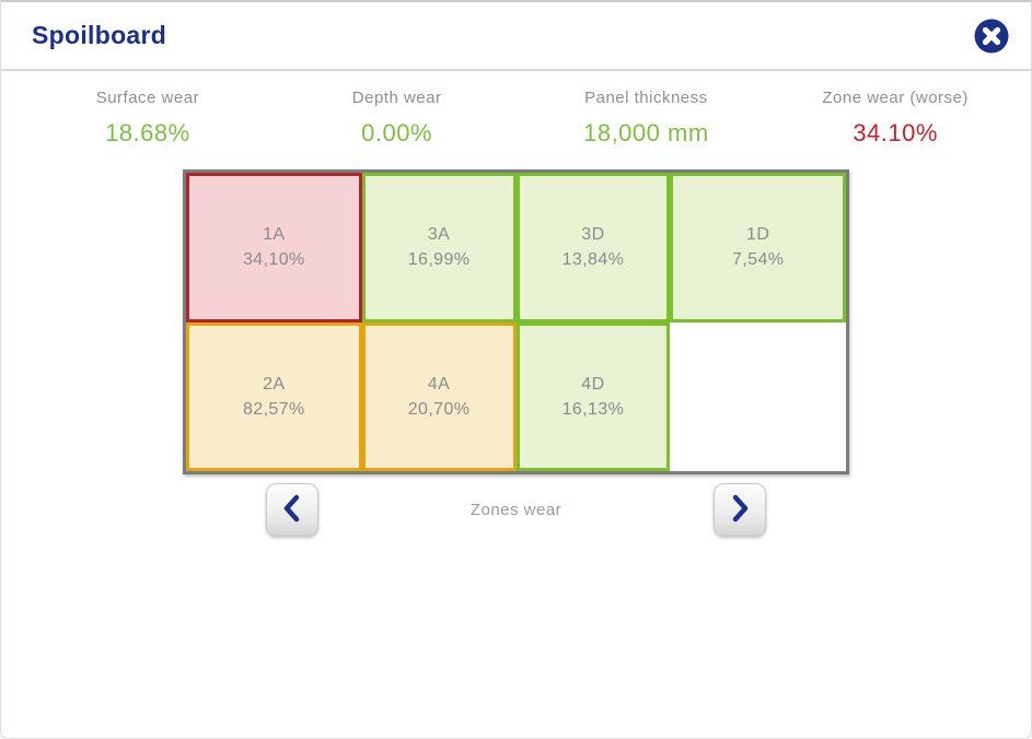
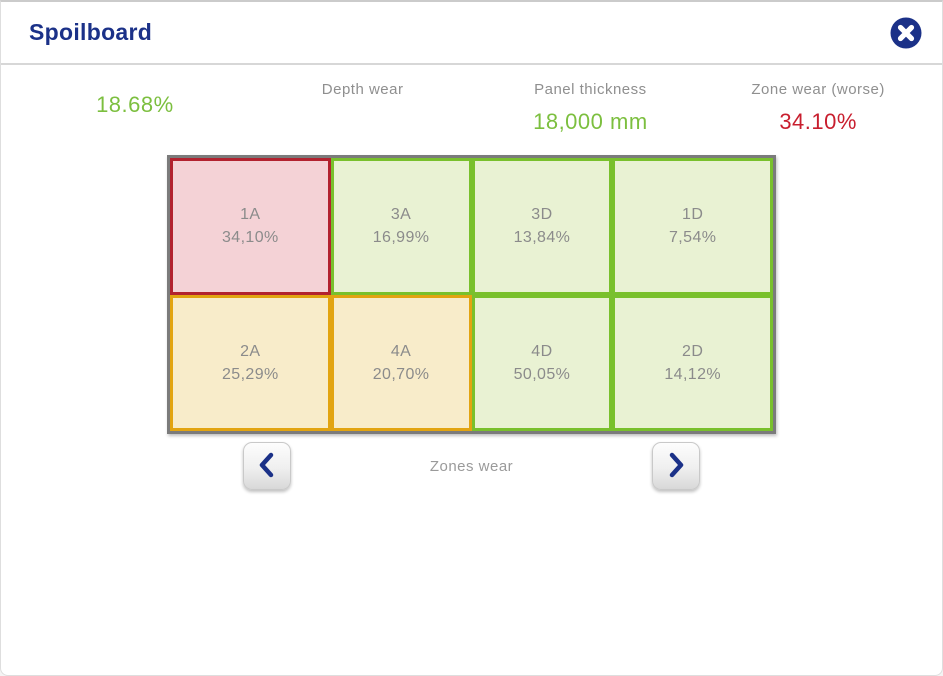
  Spoilboard
- Surface wear
  18.68%
  Depth wear
- 0.00%
  Panel thickness
  18,000 mm
  Zone wear (worse)
  34.10%
  1A
  34,10%
  3A
  16,99%
  3D
  13,84%
  1D
  7,54%
  2A
- 82,57%
+ 25,29%
  4A
  20,70%
  4D
- 16,13%
+ 50,05%
+ 2D
+ 14,12%
  Zones wear
